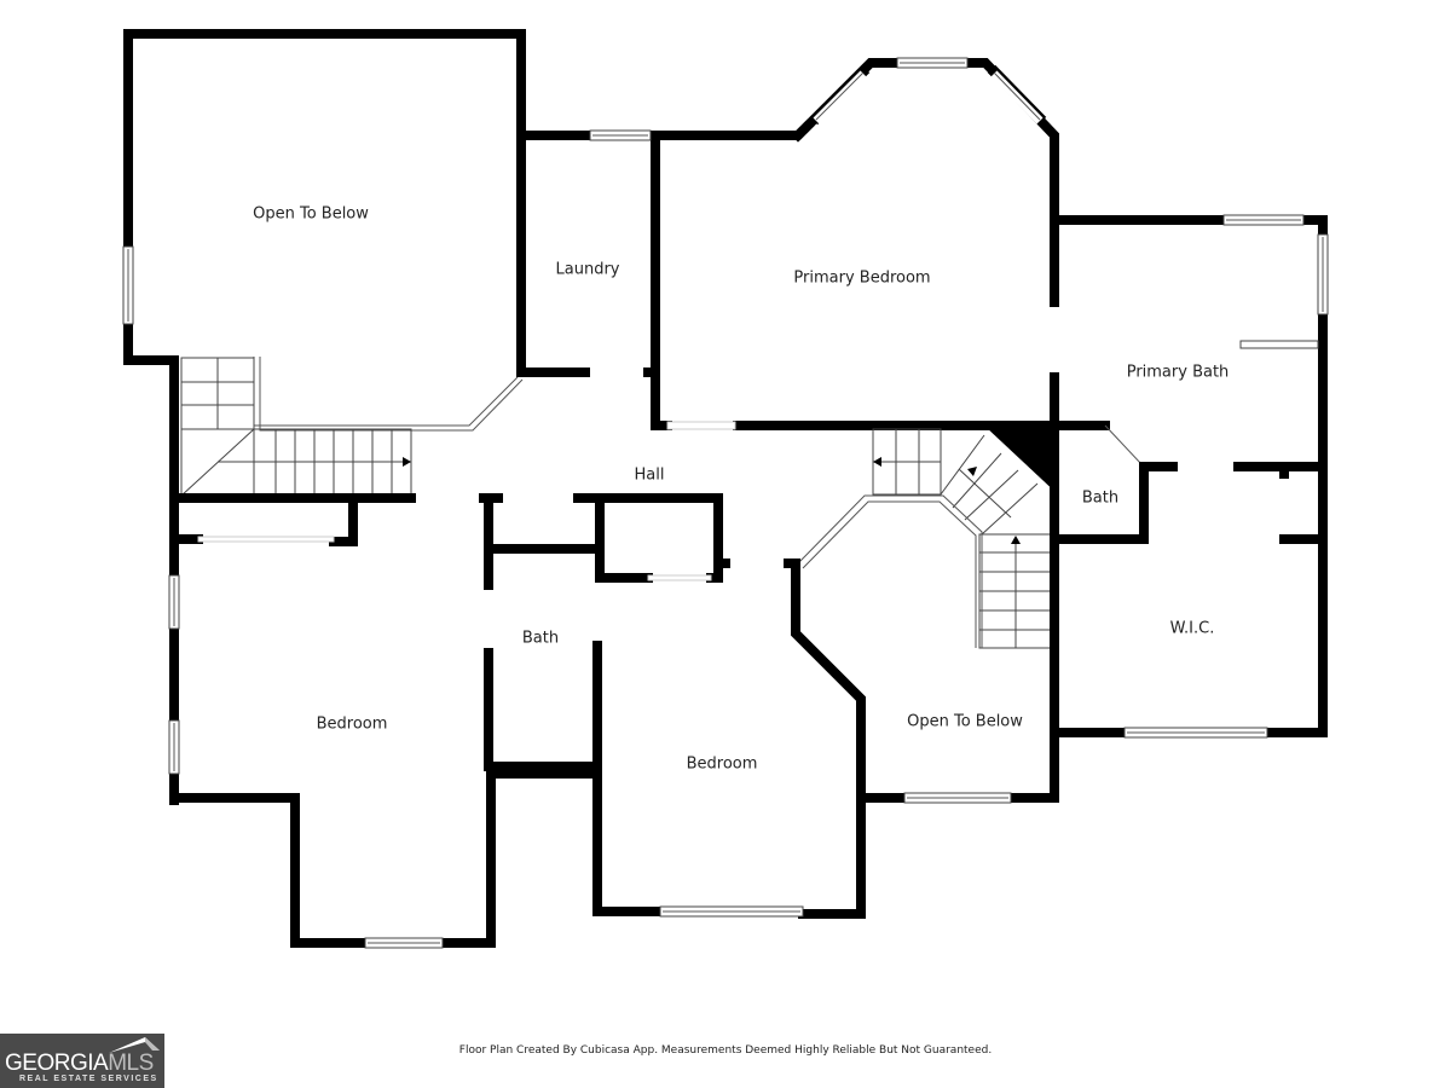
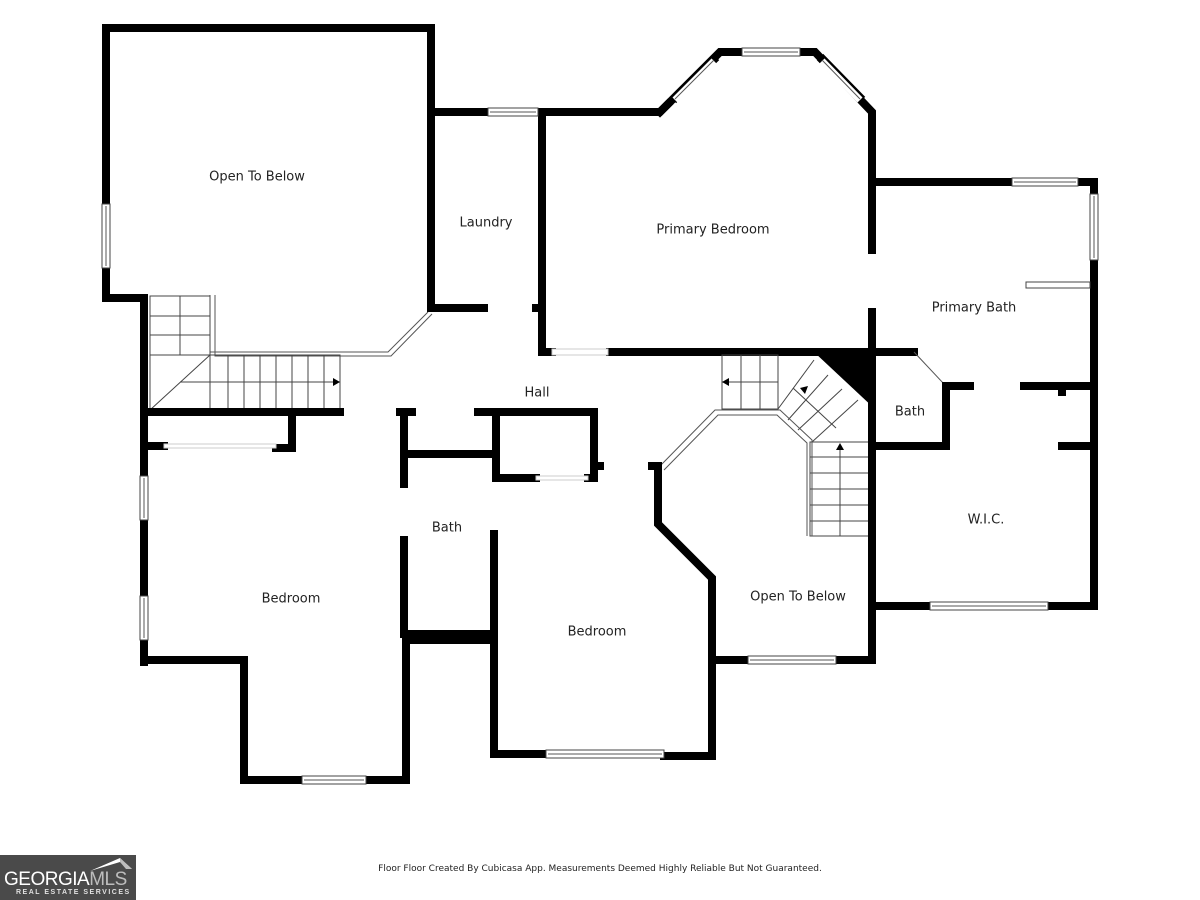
  Open To Below
  Laundry
  Primary Bedroom
  Primary Bath
  Hall
  Bath
  Bath
  W.I.C.
  Bedroom
  Bedroom
  Open To Below
- Floor Plan Created By Cubicasa App. Measurements Deemed Highly Reliable But Not Guaranteed.
+ Floor Floor Created By Cubicasa App. Measurements Deemed Highly Reliable But Not Guaranteed.
  GEORGIAMLS
